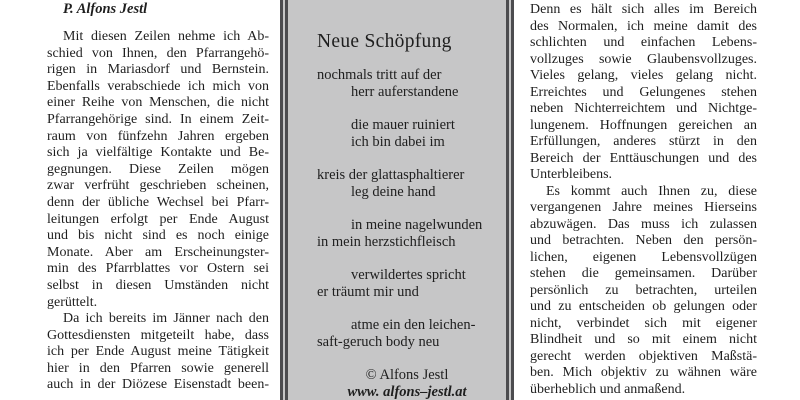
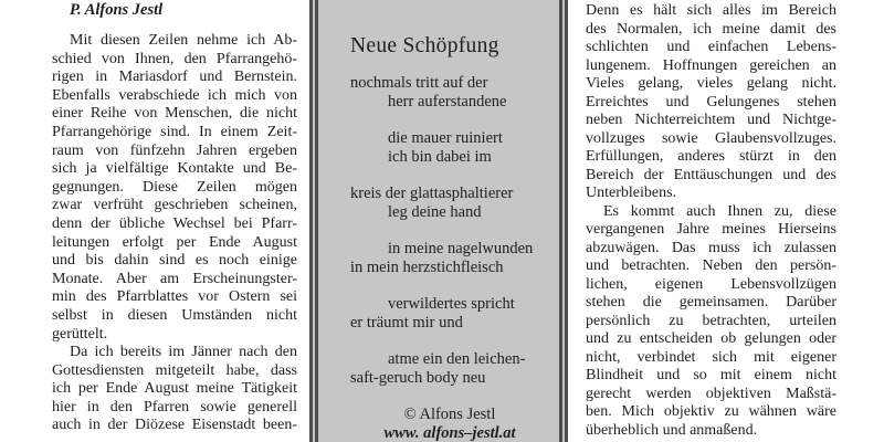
  P. Alfons Jestl
  Mit diesen Zeilen nehme ich Ab-
  schied von Ihnen, den Pfarrangehö-
  rigen in Mariasdorf und Bernstein.
  Ebenfalls verabschiede ich mich von
  einer Reihe von Menschen, die nicht
  Pfarrangehörige sind. In einem Zeit-
  raum von fünfzehn Jahren ergeben
  sich ja vielfältige Kontakte und Be-
  gegnungen. Diese Zeilen mögen
  zwar verfrüht geschrieben scheinen,
  denn der übliche Wechsel bei Pfarr-
  leitungen erfolgt per Ende August
- und bis nicht sind es noch einige
+ und bis dahin sind es noch einige
  Monate. Aber am Erscheinungster-
  min des Pfarrblattes vor Ostern sei
  selbst in diesen Umständen nicht
  gerüttelt.
  Da ich bereits im Jänner nach den
  Gottesdiensten mitgeteilt habe, dass
  ich per Ende August meine Tätigkeit
  hier in den Pfarren sowie generell
  auch in der Diözese Eisenstadt been-
  Neue Schöpfung
  nochmals tritt auf der
  herr auferstandene
  die mauer ruiniert
  ich bin dabei im
  kreis der glattasphaltierer
  leg deine hand
  in meine nagelwunden
  in mein herzstichfleisch
  verwildertes spricht
  er träumt mir und
  atme ein den leichen-
  saft-geruch body neu
  © Alfons Jestl
  www. alfons–jestl.at
  Denn es hält sich alles im Bereich
  des Normalen, ich meine damit des
  schlichten und einfachen Lebens-
- vollzuges sowie Glaubensvollzuges.
+ lungenem. Hoffnungen gereichen an
  Vieles gelang, vieles gelang nicht.
  Erreichtes und Gelungenes stehen
  neben Nichterreichtem und Nichtge-
- lungenem. Hoffnungen gereichen an
+ vollzuges sowie Glaubensvollzuges.
  Erfüllungen, anderes stürzt in den
  Bereich der Enttäuschungen und des
  Unterbleibens.
  Es kommt auch Ihnen zu, diese
  vergangenen Jahre meines Hierseins
  abzuwägen. Das muss ich zulassen
  und betrachten. Neben den persön-
  lichen, eigenen Lebensvollzügen
  stehen die gemeinsamen. Darüber
  persönlich zu betrachten, urteilen
  und zu entscheiden ob gelungen oder
  nicht, verbindet sich mit eigener
  Blindheit und so mit einem nicht
  gerecht werden objektiven Maßstä-
  ben. Mich objektiv zu wähnen wäre
  überheblich und anmaßend.
